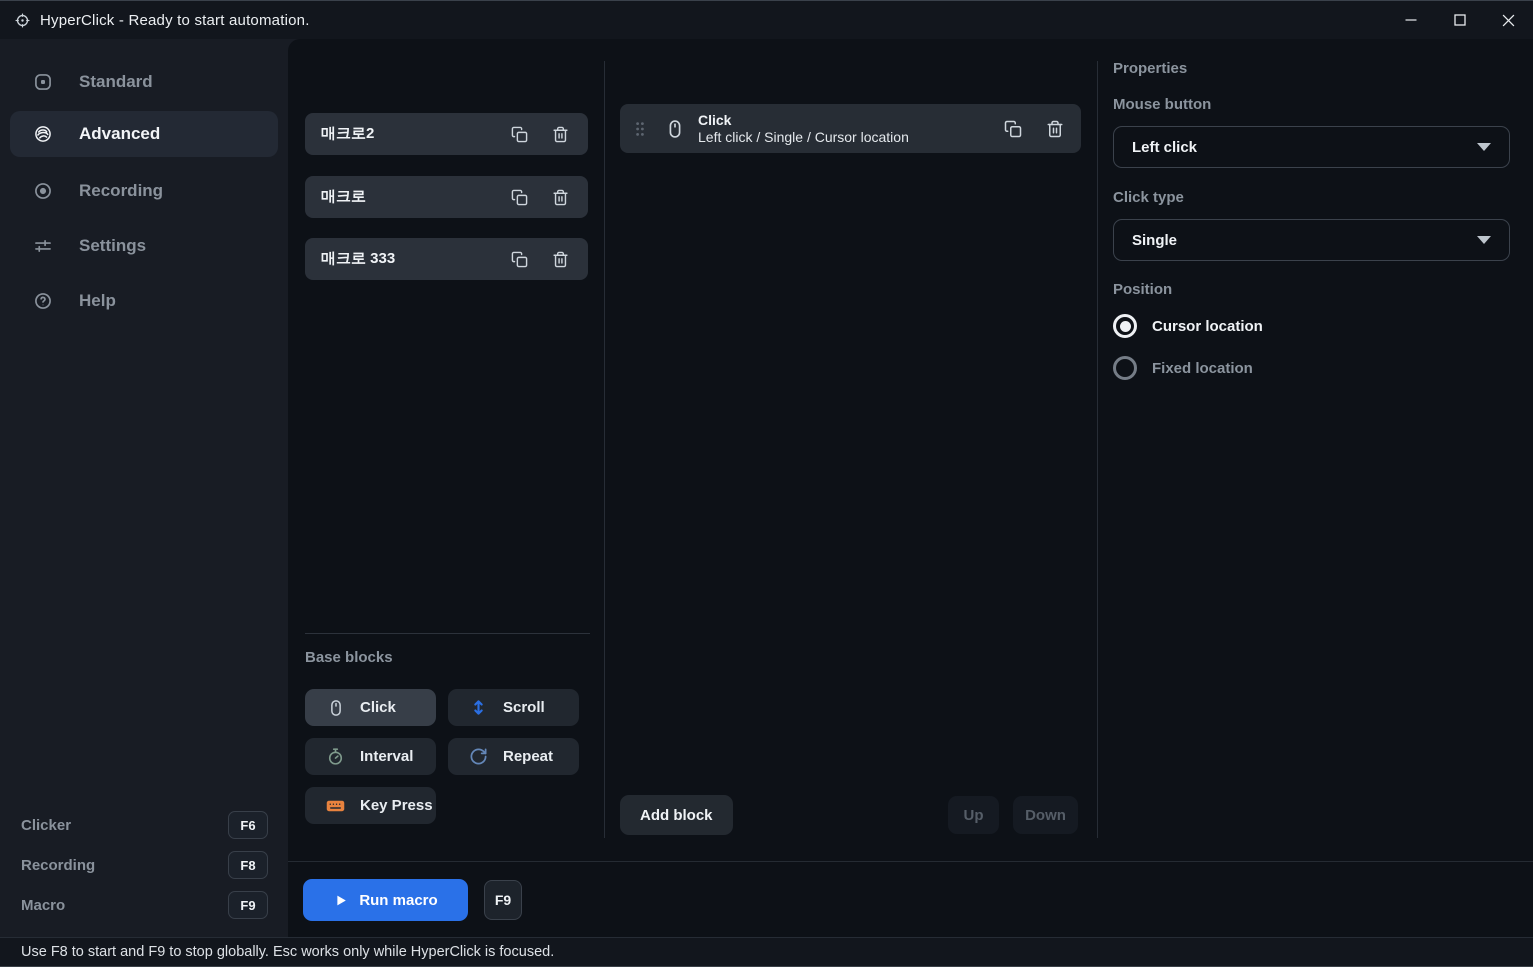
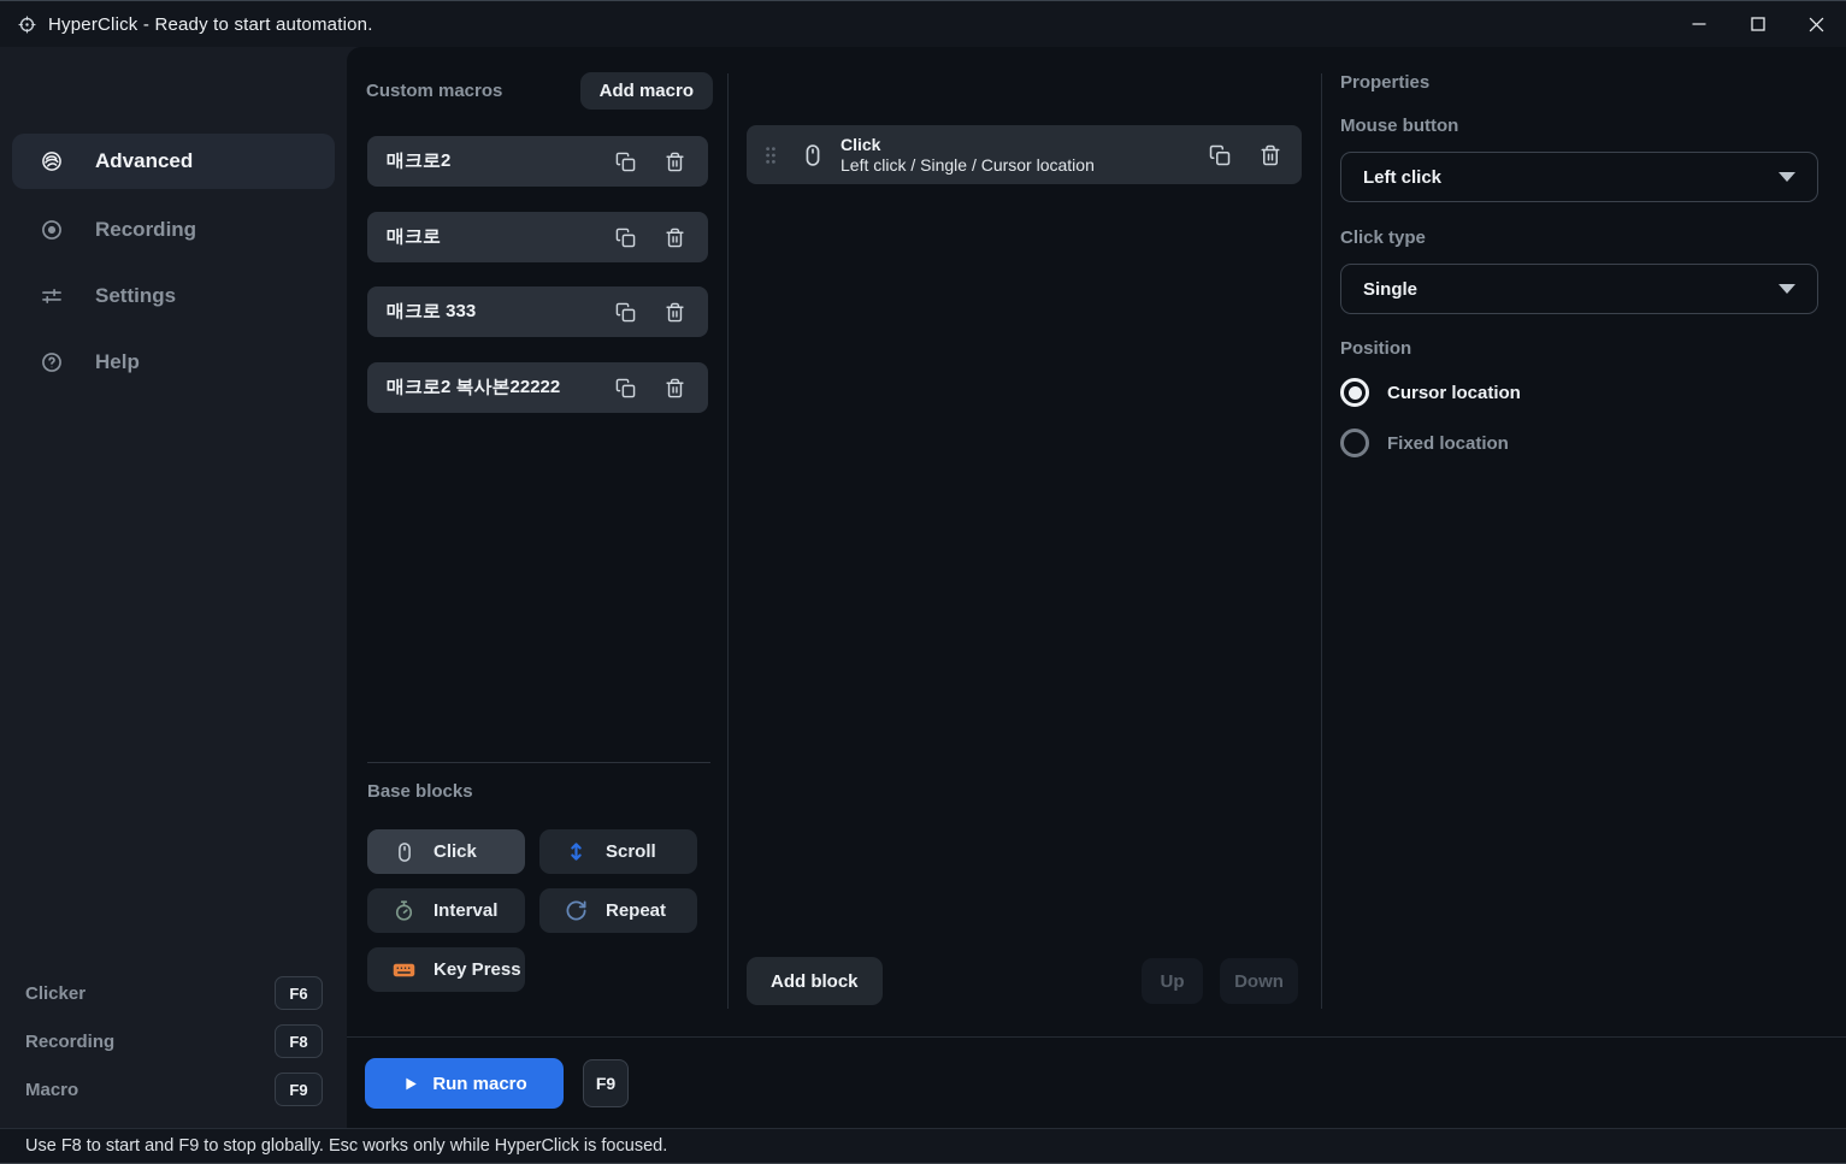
  HyperClick - Ready to start automation.
- Standard
  Advanced
  Recording
  Settings
  Help
  Clicker
  F6
  Recording
  F8
  Macro
  F9
+ Custom macros
+ Add macro
  매크로2
  매크로
  매크로 333
+ 매크로2 복사본22222
  Base blocks
  Click
  Scroll
  Interval
  Repeat
  Key Press
  Click
  Left click / Single / Cursor location
  Add block
  Up
  Down
  Properties
  Mouse button
  Left click
  Click type
  Single
  Position
  Cursor location
  Fixed location
  Run macro
  F9
  Use F8 to start and F9 to stop globally. Esc works only while HyperClick is focused.
